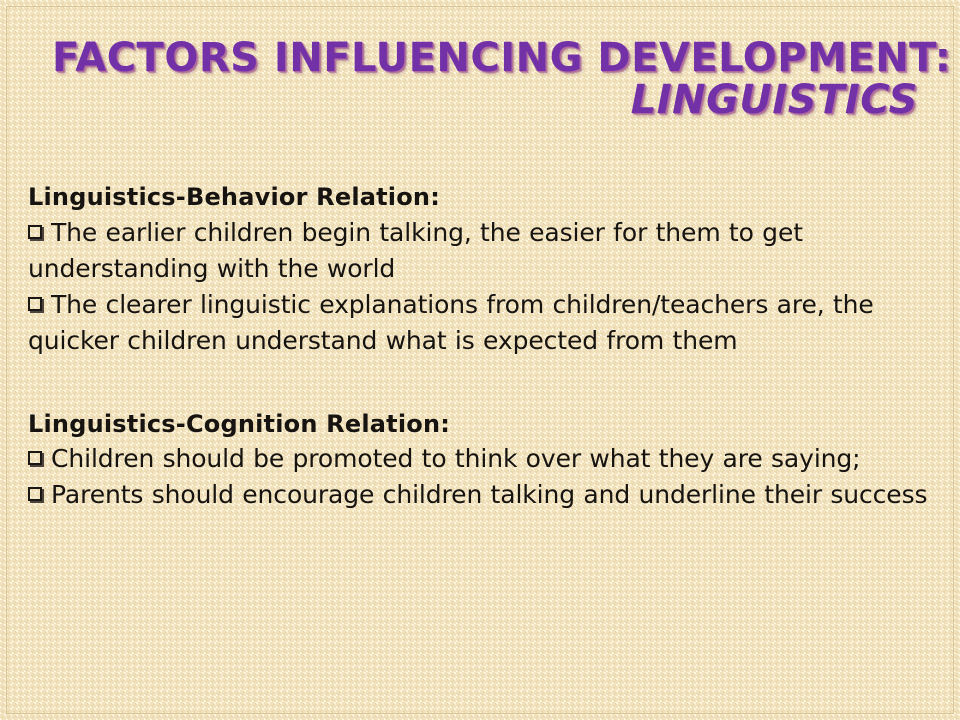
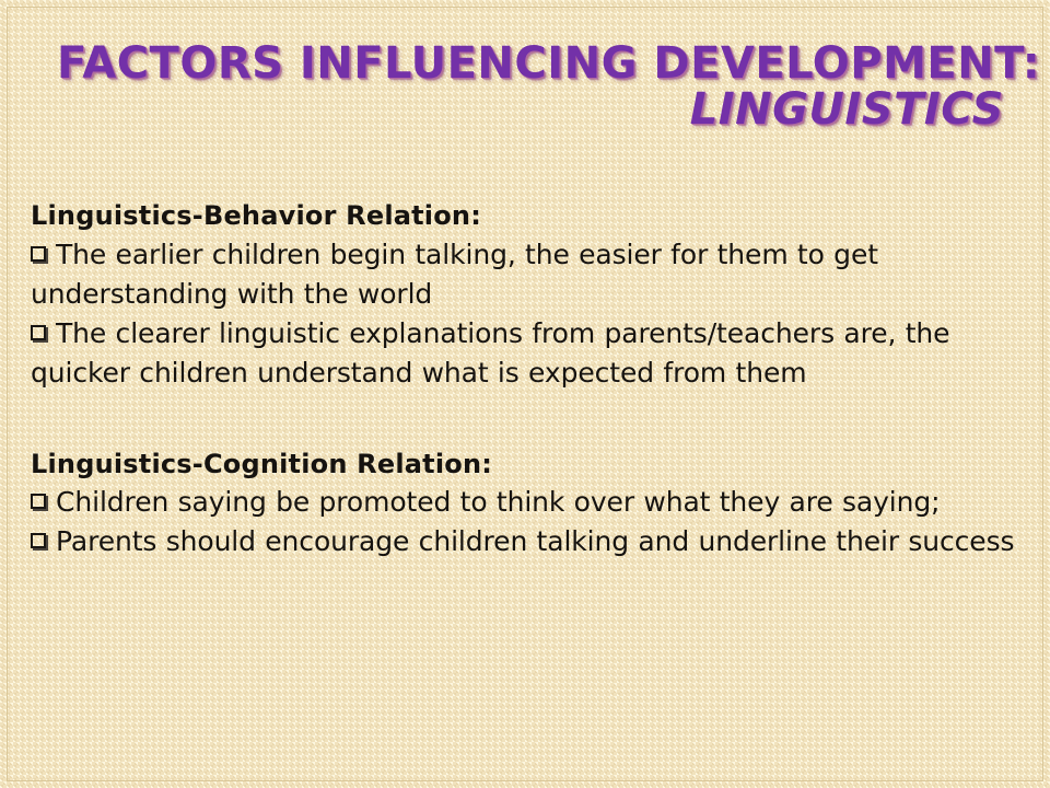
  FACTORS INFLUENCING DEVELOPMENT:
  LINGUISTICS
  Linguistics-Behavior Relation:
  The earlier children begin talking, the easier for them to get understanding with the world
- The clearer linguistic explanations from children/teachers are, the quicker children understand what is expected from them
+ The clearer linguistic explanations from parents/teachers are, the quicker children understand what is expected from them
  Linguistics-Cognition Relation:
- Children should be promoted to think over what they are saying;
+ Children saying be promoted to think over what they are saying;
  Parents should encourage children talking and underline their success
